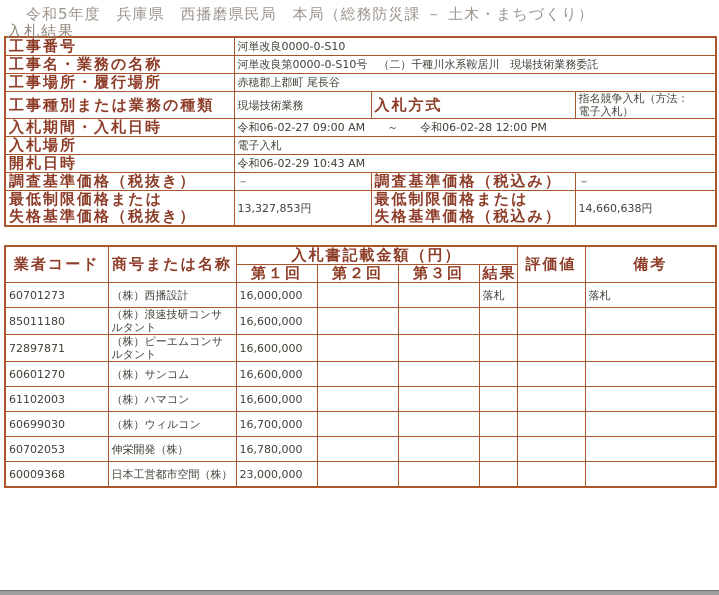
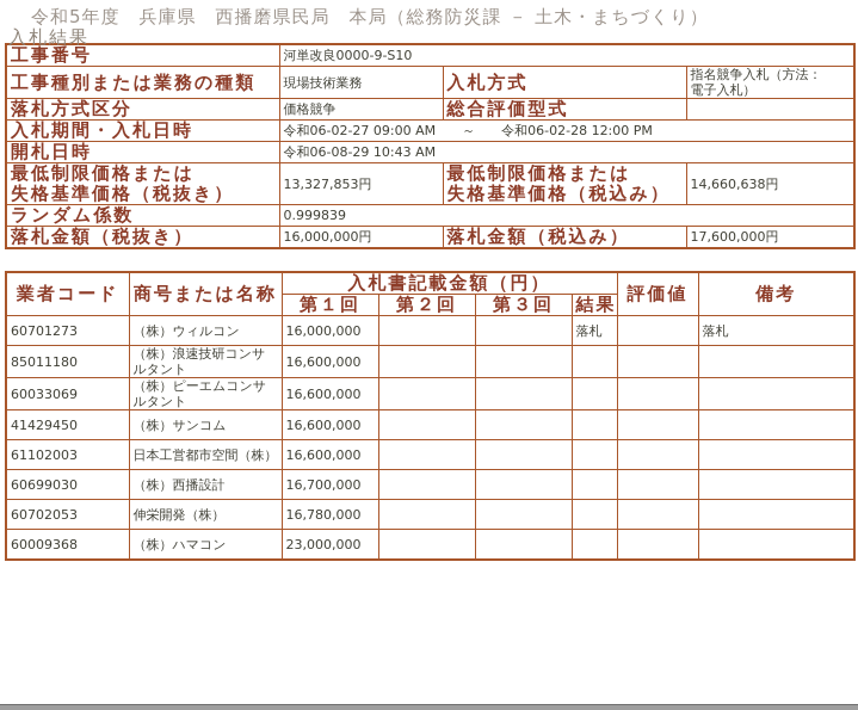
  令和5年度 兵庫県 西播磨県民局 本局（総務防災課 － 土木・まちづくり）
  入札結果
- 工事番号	河単改良0000-0-S10
+ 工事番号	河単改良0000-9-S10
- 工事名・業務の名称	河単改良第0000-0-S10号 （二）千種川水系鞍居川 現場技術業務委託
- 工事場所・履行場所	赤穂郡上郡町 尾長谷
  工事種別または業務の種類	現場技術業務	入札方式	指名競争入札（方法： 電子入札）
+ 落札方式区分	価格競争	総合評価型式
  入札期間・入札日時	令和06-02-27 09:00 AM ～ 令和06-02-28 12:00 PM
- 入札場所	電子入札
- 開札日時	令和06-02-29 10:43 AM
+ 開札日時	令和06-08-29 10:43 AM
- 調査基準価格（税抜き）	－	調査基準価格（税込み）	－
  最低制限価格または 失格基準価格（税抜き）	13,327,853円	最低制限価格または 失格基準価格（税込み）	14,660,638円
+ ランダム係数	0.999839
+ 落札金額（税抜き）	16,000,000円	落札金額（税込み）	17,600,000円
  業者コード	商号または名称	入札書記載金額（円）	評価値	備考
  第１回	第２回	第３回	結果
- 60701273	（株）西播設計	16,000,000			落札		落札
+ 60701273	（株）ウィルコン	16,000,000			落札		落札
  85011180	（株）浪速技研コンサルタント	16,600,000
- 72897871	（株）ピーエムコンサルタント	16,600,000
+ 60033069	（株）ピーエムコンサルタント	16,600,000
- 60601270	（株）サンコム	16,600,000
+ 41429450	（株）サンコム	16,600,000
- 61102003	（株）ハマコン	16,600,000
+ 61102003	日本工営都市空間（株）	16,600,000
- 60699030	（株）ウィルコン	16,700,000
+ 60699030	（株）西播設計	16,700,000
  60702053	伸栄開発（株）	16,780,000
- 60009368	日本工営都市空間（株）	23,000,000
+ 60009368	（株）ハマコン	23,000,000
